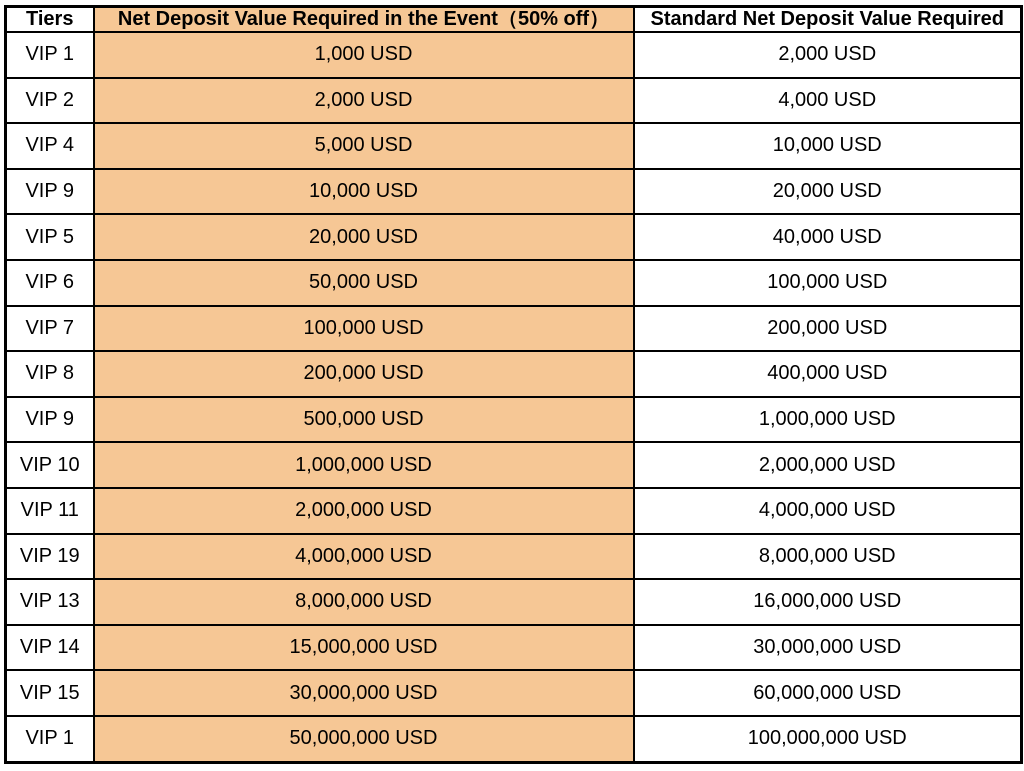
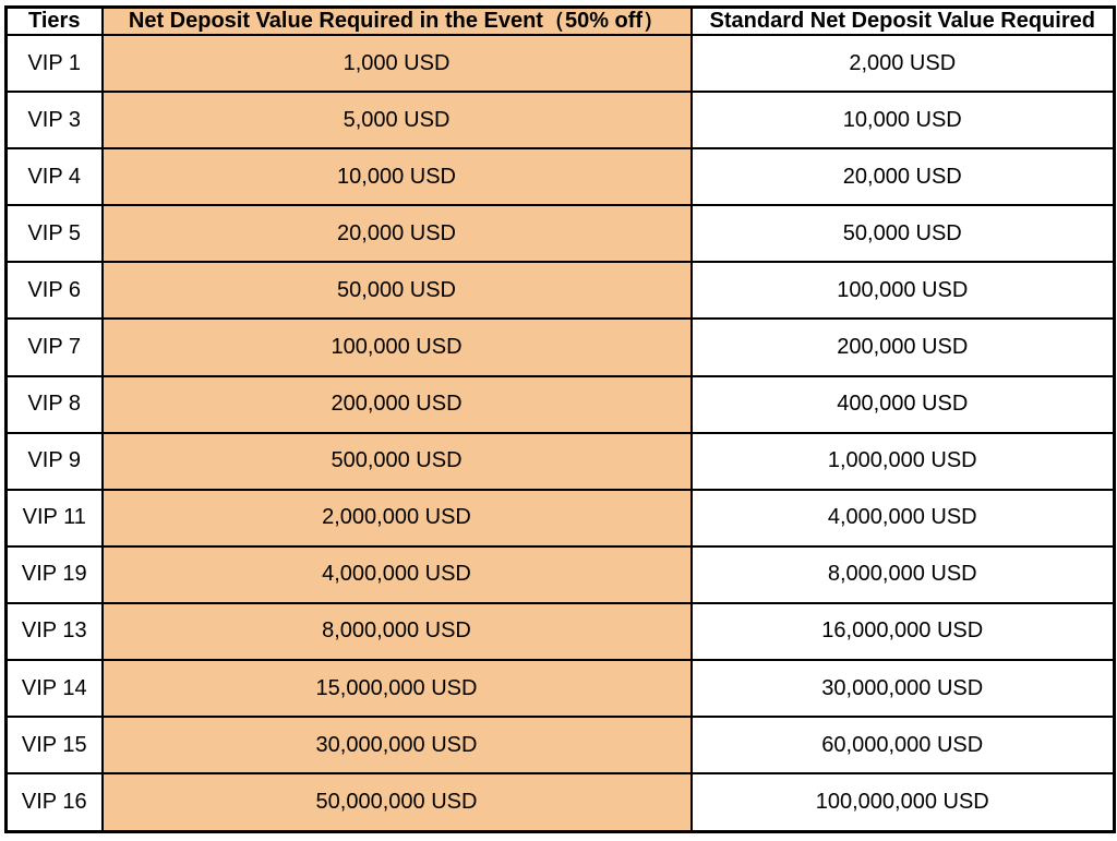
  Tiers	Net Deposit Value Required in the Event（50% off）	Standard Net Deposit Value Required
  VIP 1	1,000 USD	2,000 USD
- VIP 2	2,000 USD	4,000 USD
- VIP 4	5,000 USD	10,000 USD
+ VIP 3	5,000 USD	10,000 USD
- VIP 9	10,000 USD	20,000 USD
+ VIP 4	10,000 USD	20,000 USD
- VIP 5	20,000 USD	40,000 USD
+ VIP 5	20,000 USD	50,000 USD
  VIP 6	50,000 USD	100,000 USD
  VIP 7	100,000 USD	200,000 USD
  VIP 8	200,000 USD	400,000 USD
  VIP 9	500,000 USD	1,000,000 USD
- VIP 10	1,000,000 USD	2,000,000 USD
  VIP 11	2,000,000 USD	4,000,000 USD
  VIP 19	4,000,000 USD	8,000,000 USD
  VIP 13	8,000,000 USD	16,000,000 USD
  VIP 14	15,000,000 USD	30,000,000 USD
  VIP 15	30,000,000 USD	60,000,000 USD
- VIP 1	50,000,000 USD	100,000,000 USD
+ VIP 16	50,000,000 USD	100,000,000 USD
